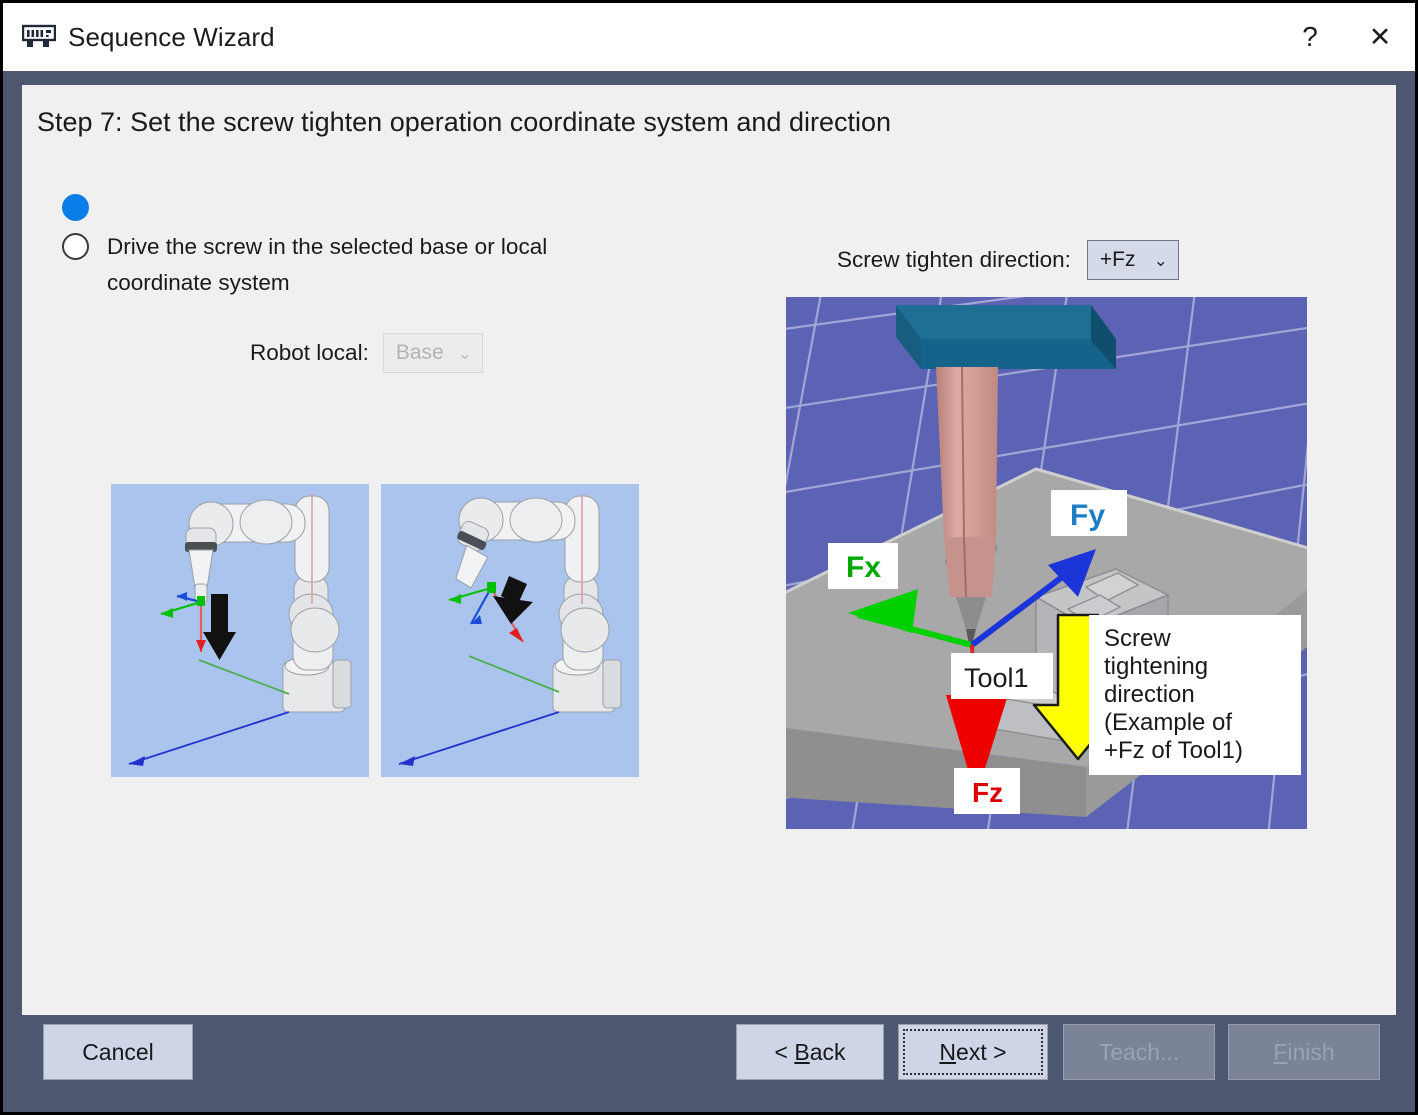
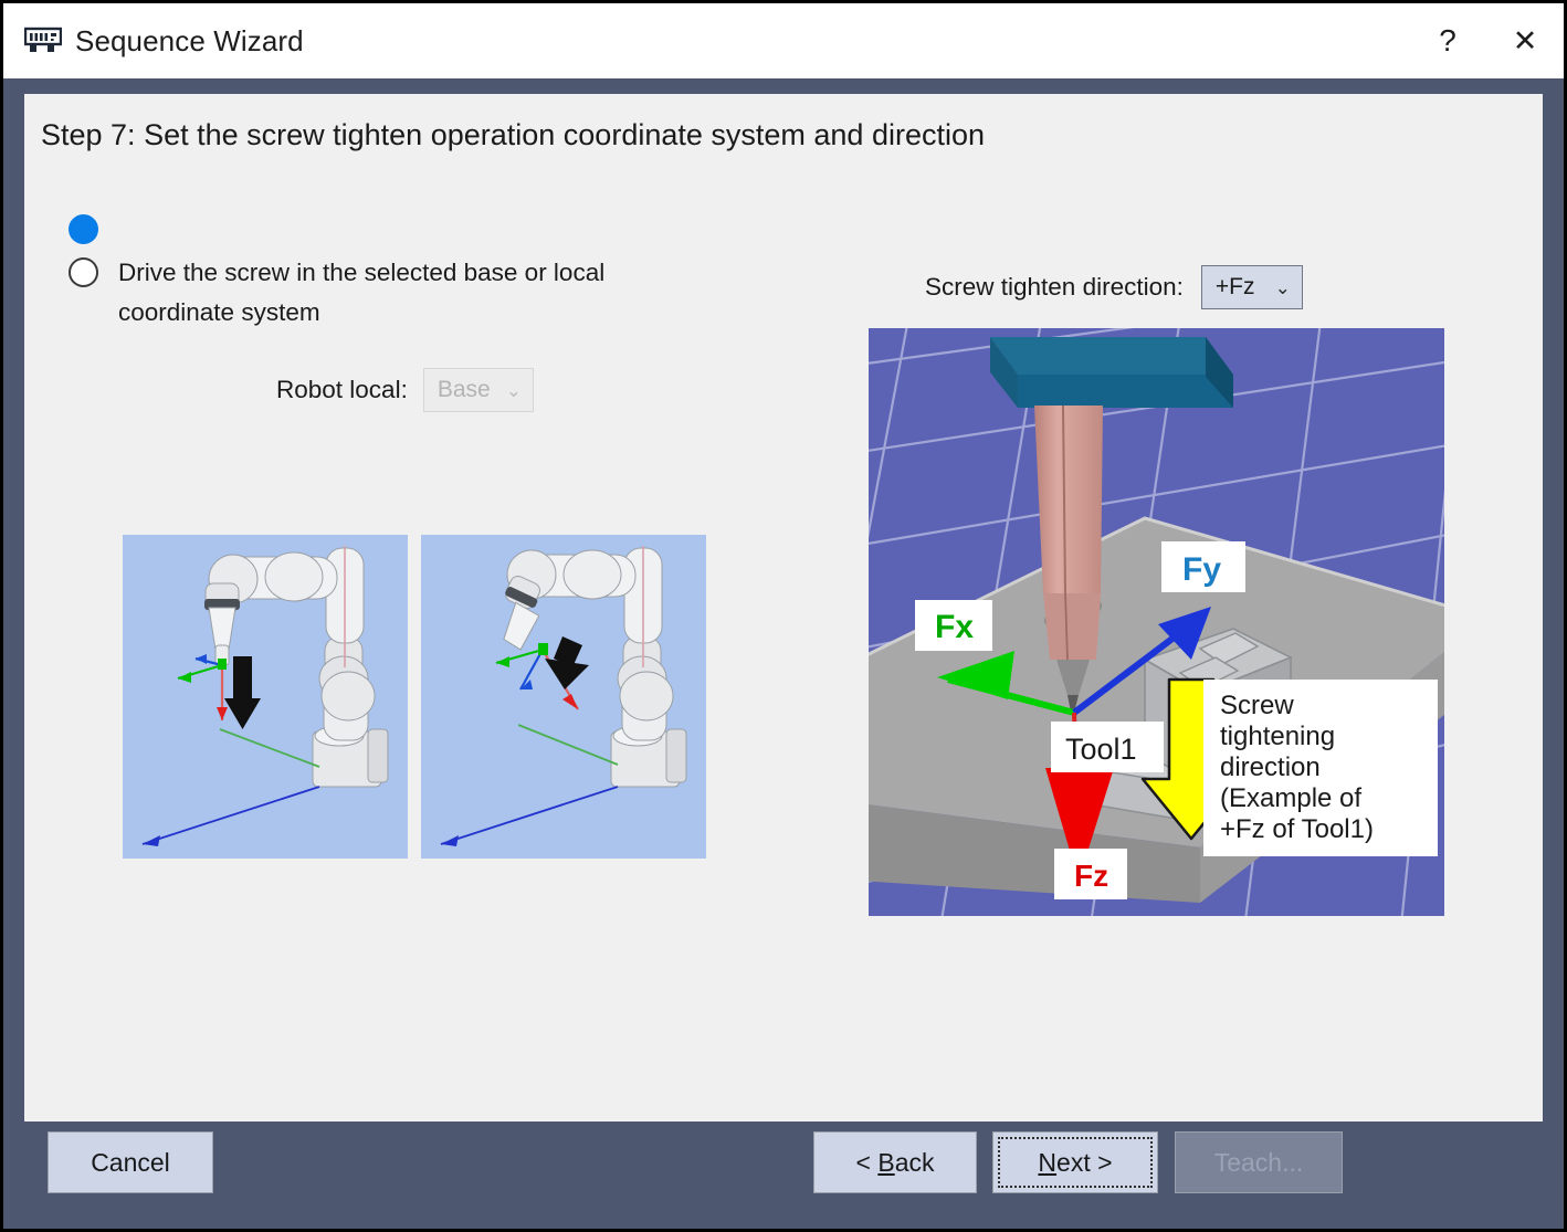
  Sequence Wizard
  ?
  ✕
  Step 7: Set the screw tighten operation coordinate system and direction
  Drive the screw in the selected base or local coordinate system
  Robot local:
  Base
  ⌄
  Screw tighten direction:
  +Fz
  ⌄
  Fx
  Fy
  Tool1
  Fz
  Screw
  tightening
  direction
  (Example of
  +Fz of Tool1)
  Cancel
  < Back
  Next >
  Teach...
- Finish
